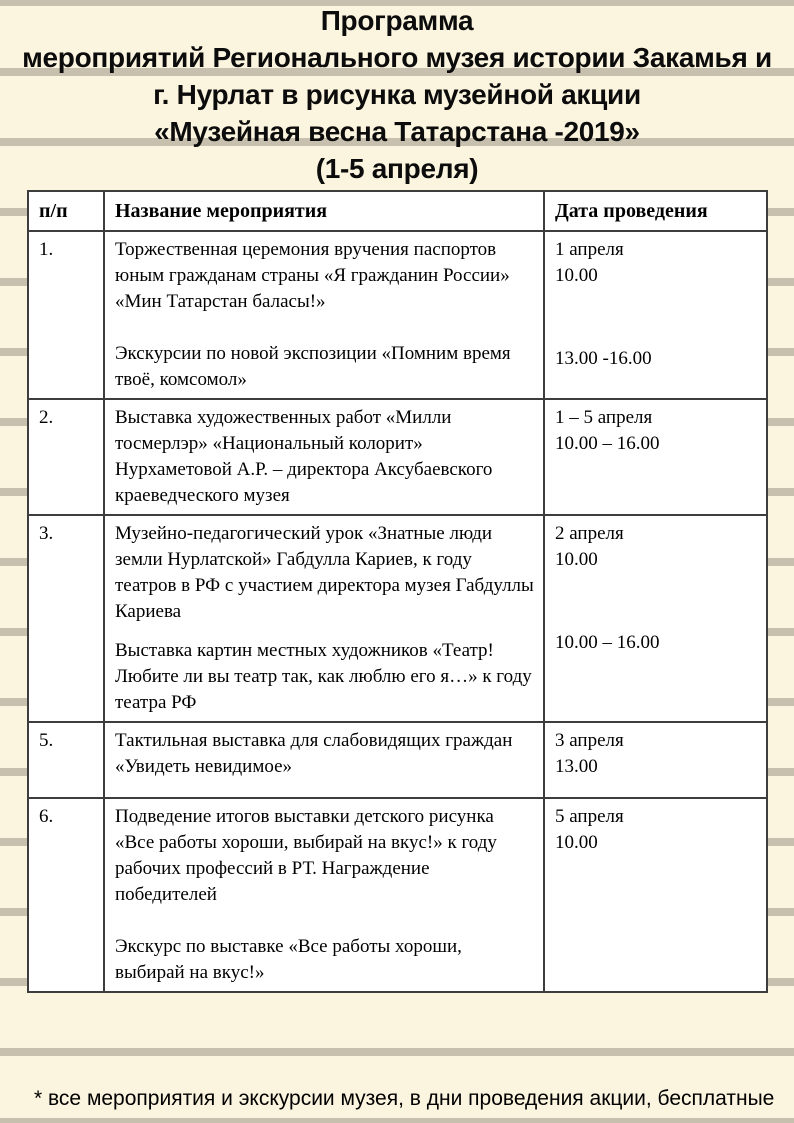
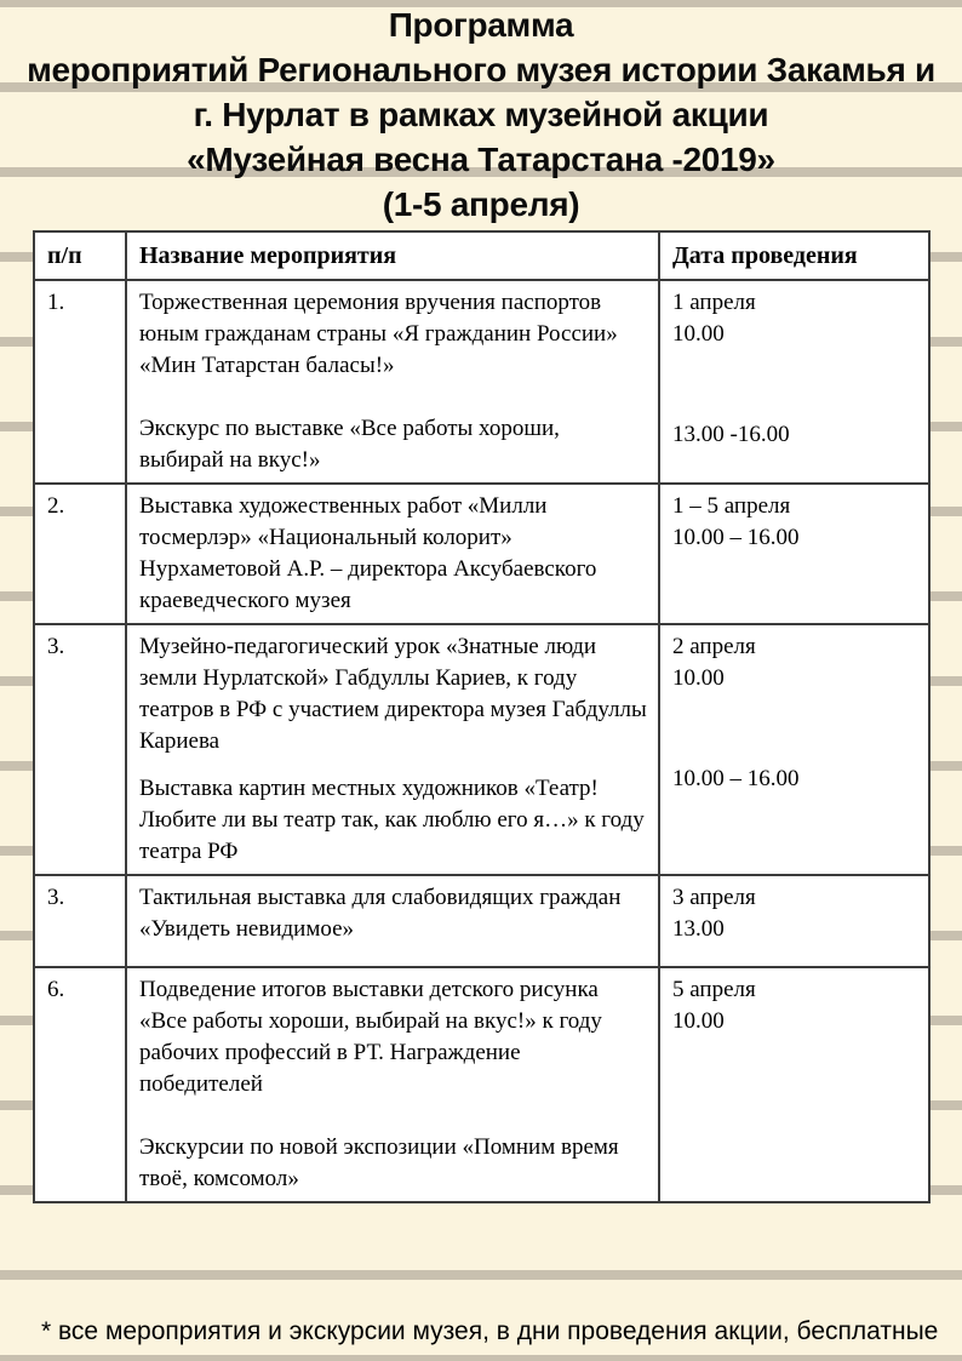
  Программа
  мероприятий Регионального музея истории Закамья и
- г. Нурлат в рисунка музейной акции
+ г. Нурлат в рамках музейной акции
  «Музейная весна Татарстана -2019»
  (1-5 апреля)
  п/п	Название мероприятия	Дата проведения
- 1.	Торжественная церемония вручения паспортов юным гражданам страны «Я гражданин России» «Мин Татарстан баласы!» Экскурсии по новой экспозиции «Помним время твоё, комсомол»	1 апреля 10.00 13.00 -16.00
+ 1.	Торжественная церемония вручения паспортов юным гражданам страны «Я гражданин России» «Мин Татарстан баласы!» Экскурс по выставке «Все работы хороши, выбирай на вкус!»	1 апреля 10.00 13.00 -16.00
  2.	Выставка художественных работ «Милли тосмерлэр» «Национальный колорит» Нурхаметовой А.Р. – директора Аксубаевского краеведческого музея	1 – 5 апреля 10.00 – 16.00
- 3.	Музейно-педагогический урок «Знатные люди земли Нурлатской» Габдулла Кариев, к году театров в РФ с участием директора музея Габдуллы Кариева Выставка картин местных художников «Театр! Любите ли вы театр так, как люблю его я…» к году театра РФ	2 апреля 10.00 10.00 – 16.00
+ 3.	Музейно-педагогический урок «Знатные люди земли Нурлатской» Габдуллы Кариев, к году театров в РФ с участием директора музея Габдуллы Кариева Выставка картин местных художников «Театр! Любите ли вы театр так, как люблю его я…» к году театра РФ	2 апреля 10.00 10.00 – 16.00
- 5.	Тактильная выставка для слабовидящих граждан «Увидеть невидимое»	3 апреля 13.00
+ 3.	Тактильная выставка для слабовидящих граждан «Увидеть невидимое»	3 апреля 13.00
- 6.	Подведение итогов выставки детского рисунка «Все работы хороши, выбирай на вкус!» к году рабочих профессий в РТ. Награждение победителей Экскурс по выставке «Все работы хороши, выбирай на вкус!»	5 апреля 10.00
+ 6.	Подведение итогов выставки детского рисунка «Все работы хороши, выбирай на вкус!» к году рабочих профессий в РТ. Награждение победителей Экскурсии по новой экспозиции «Помним время твоё, комсомол»	5 апреля 10.00
  * все мероприятия и экскурсии музея, в дни проведения акции, бесплатные
